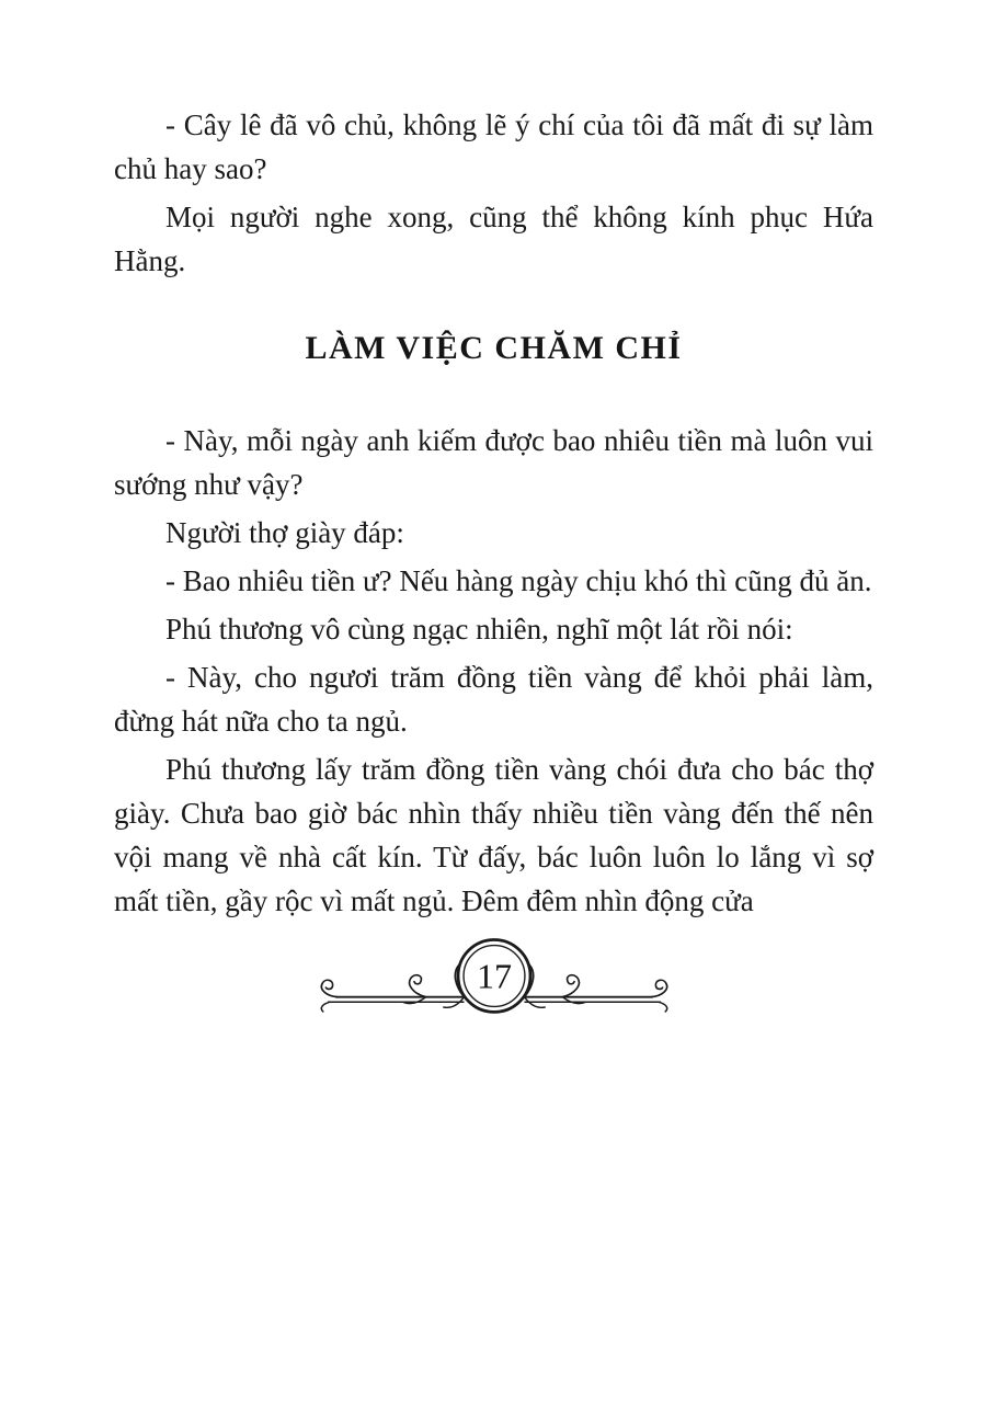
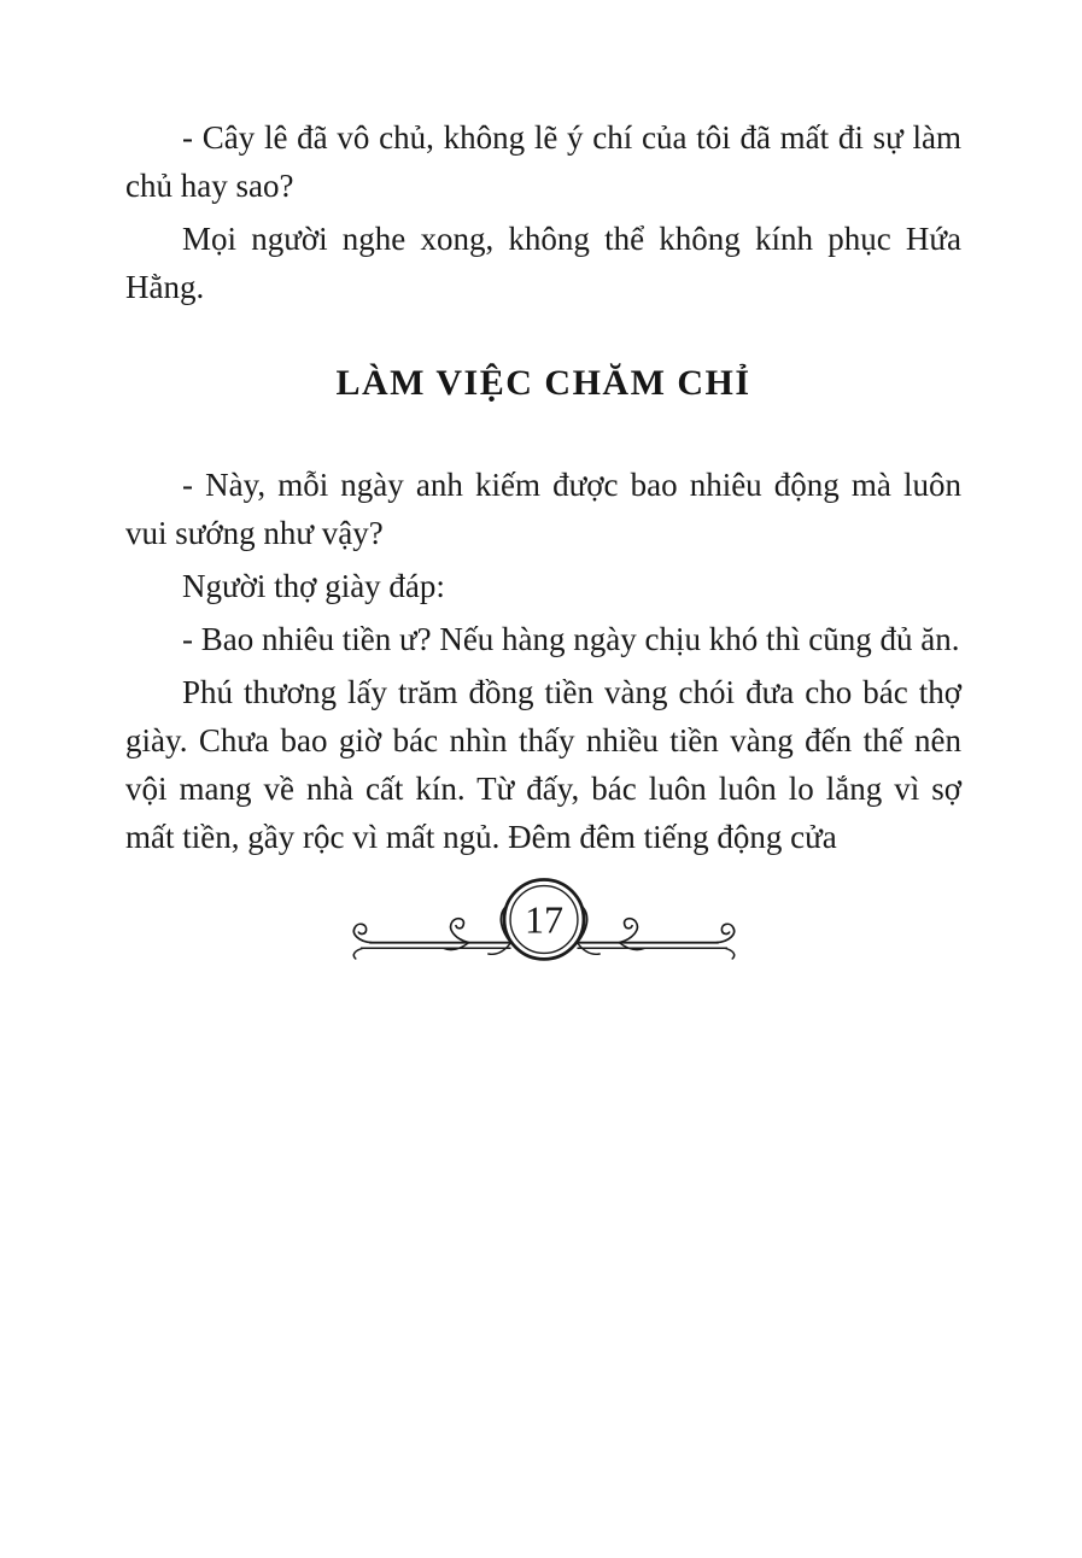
  - Cây lê đã vô chủ, không lẽ ý chí của tôi đã mất đi sự làm chủ hay sao?
- Mọi người nghe xong, cũng thể không kính phục Hứa Hằng.
+ Mọi người nghe xong, không thể không kính phục Hứa Hằng.
  LÀM VIỆC CHĂM CHỈ
- - Này, mỗi ngày anh kiếm được bao nhiêu tiền mà luôn vui sướng như vậy?
+ - Này, mỗi ngày anh kiếm được bao nhiêu động mà luôn vui sướng như vậy?
  Người thợ giày đáp:
  - Bao nhiêu tiền ư? Nếu hàng ngày chịu khó thì cũng đủ ăn.
- Phú thương vô cùng ngạc nhiên, nghĩ một lát rồi nói:
- - Này, cho ngươi trăm đồng tiền vàng để khỏi phải làm, đừng hát nữa cho ta ngủ.
- Phú thương lấy trăm đồng tiền vàng chói đưa cho bác thợ giày. Chưa bao giờ bác nhìn thấy nhiều tiền vàng đến thế nên vội mang về nhà cất kín. Từ đấy, bác luôn luôn lo lắng vì sợ mất tiền, gầy rộc vì mất ngủ. Đêm đêm nhìn động cửa
+ Phú thương lấy trăm đồng tiền vàng chói đưa cho bác thợ giày. Chưa bao giờ bác nhìn thấy nhiều tiền vàng đến thế nên vội mang về nhà cất kín. Từ đấy, bác luôn luôn lo lắng vì sợ mất tiền, gầy rộc vì mất ngủ. Đêm đêm tiếng động cửa
  17
